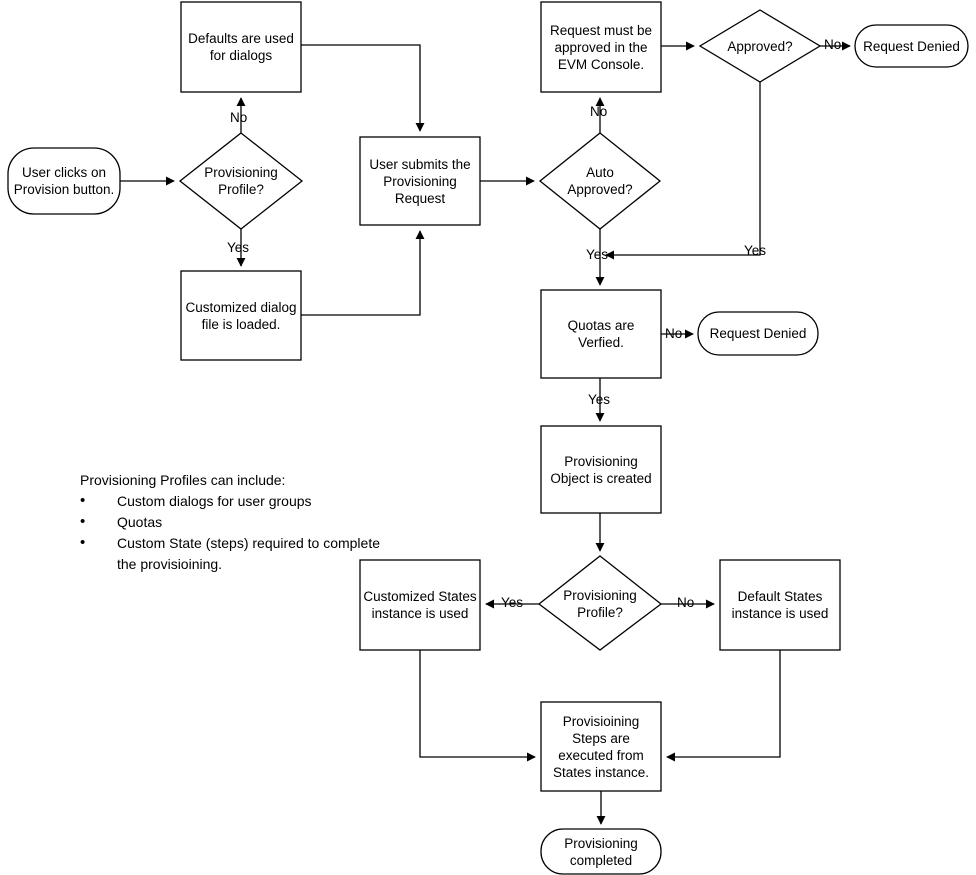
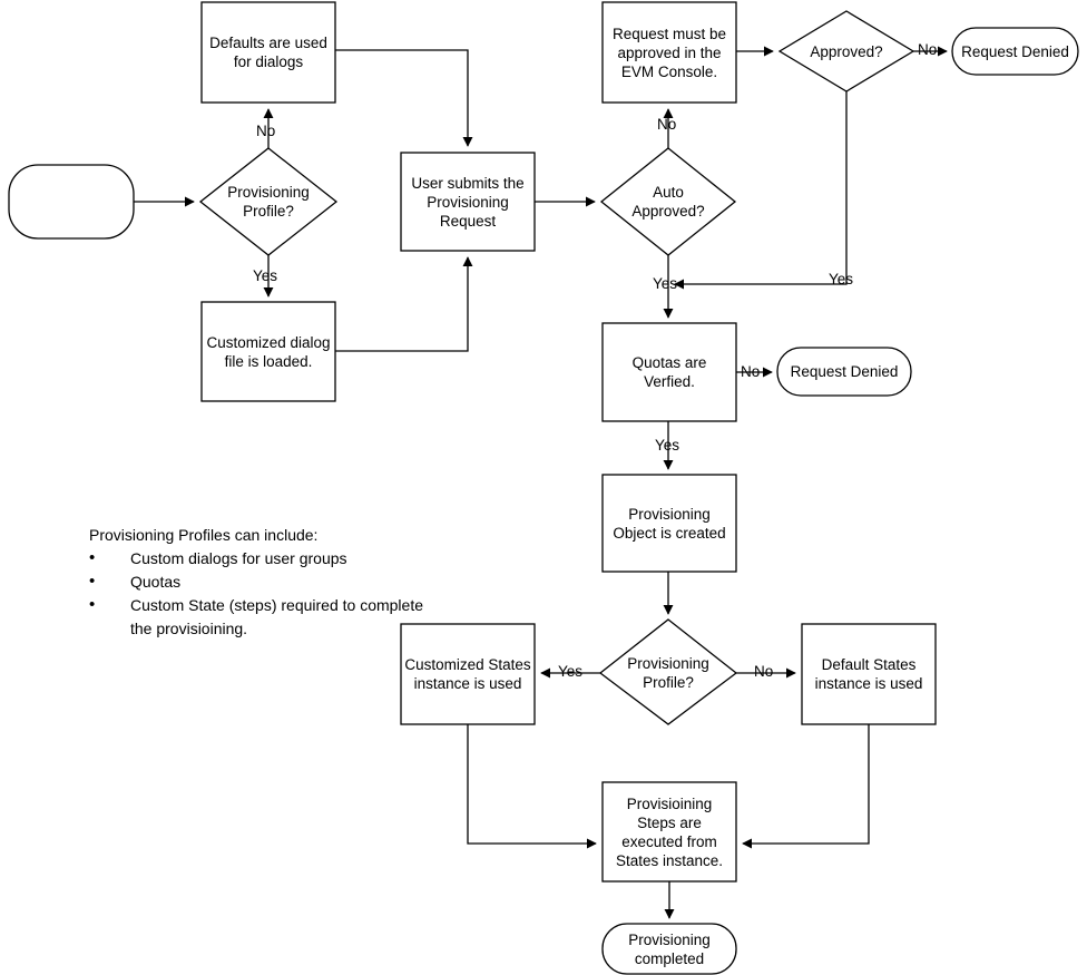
- User clicks on
- Provision button.
  Provisioning
  Profile?
  Defaults are used
  for dialogs
  Customized dialog
  file is loaded.
  User submits the
  Provisioning
  Request
  Auto
  Approved?
  Request must be
  approved in the
  EVM Console.
  Approved?
  Request Denied
  Quotas are
  Verfied.
  Request Denied
  Provisioning
  Object is created
  Provisioning
  Profile?
  Customized States
  instance is used
  Default States
  instance is used
  Provisioining
  Steps are
  executed from
  States instance.
  Provisioning
  completed
  No
  Yes
  No
  Yes
  No
  Yes
  No
  Yes
  Yes
  No
  Provisioning Profiles can include:
  •
  Custom dialogs for user groups
  •
  Quotas
  •
  Custom State (steps) required to complete
  the provisioining.
